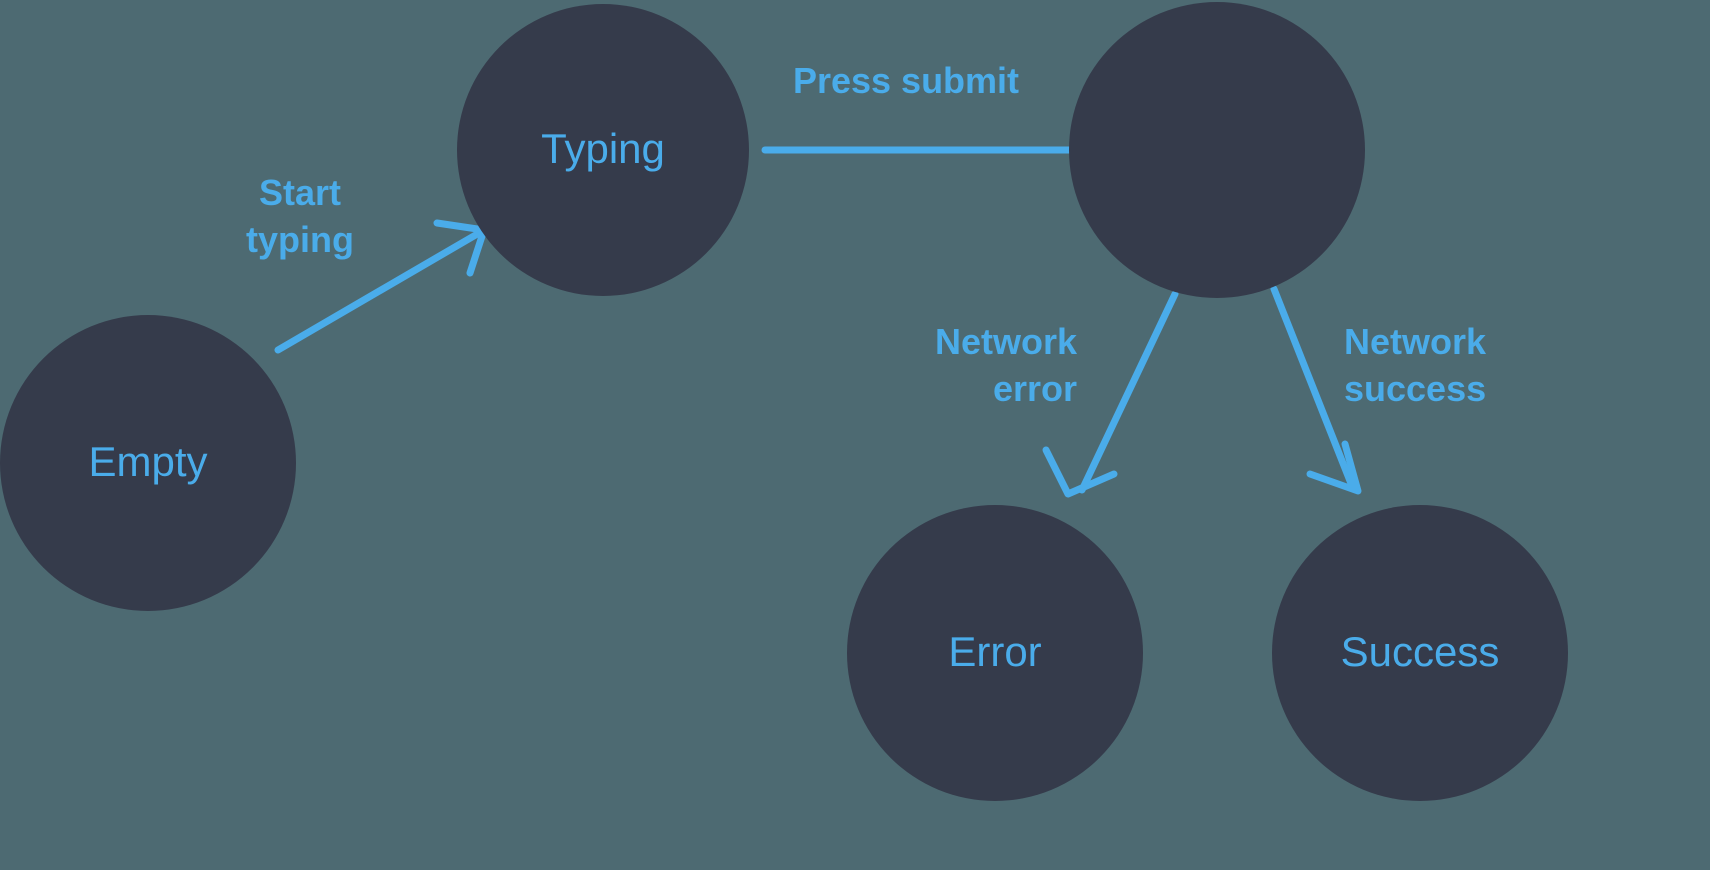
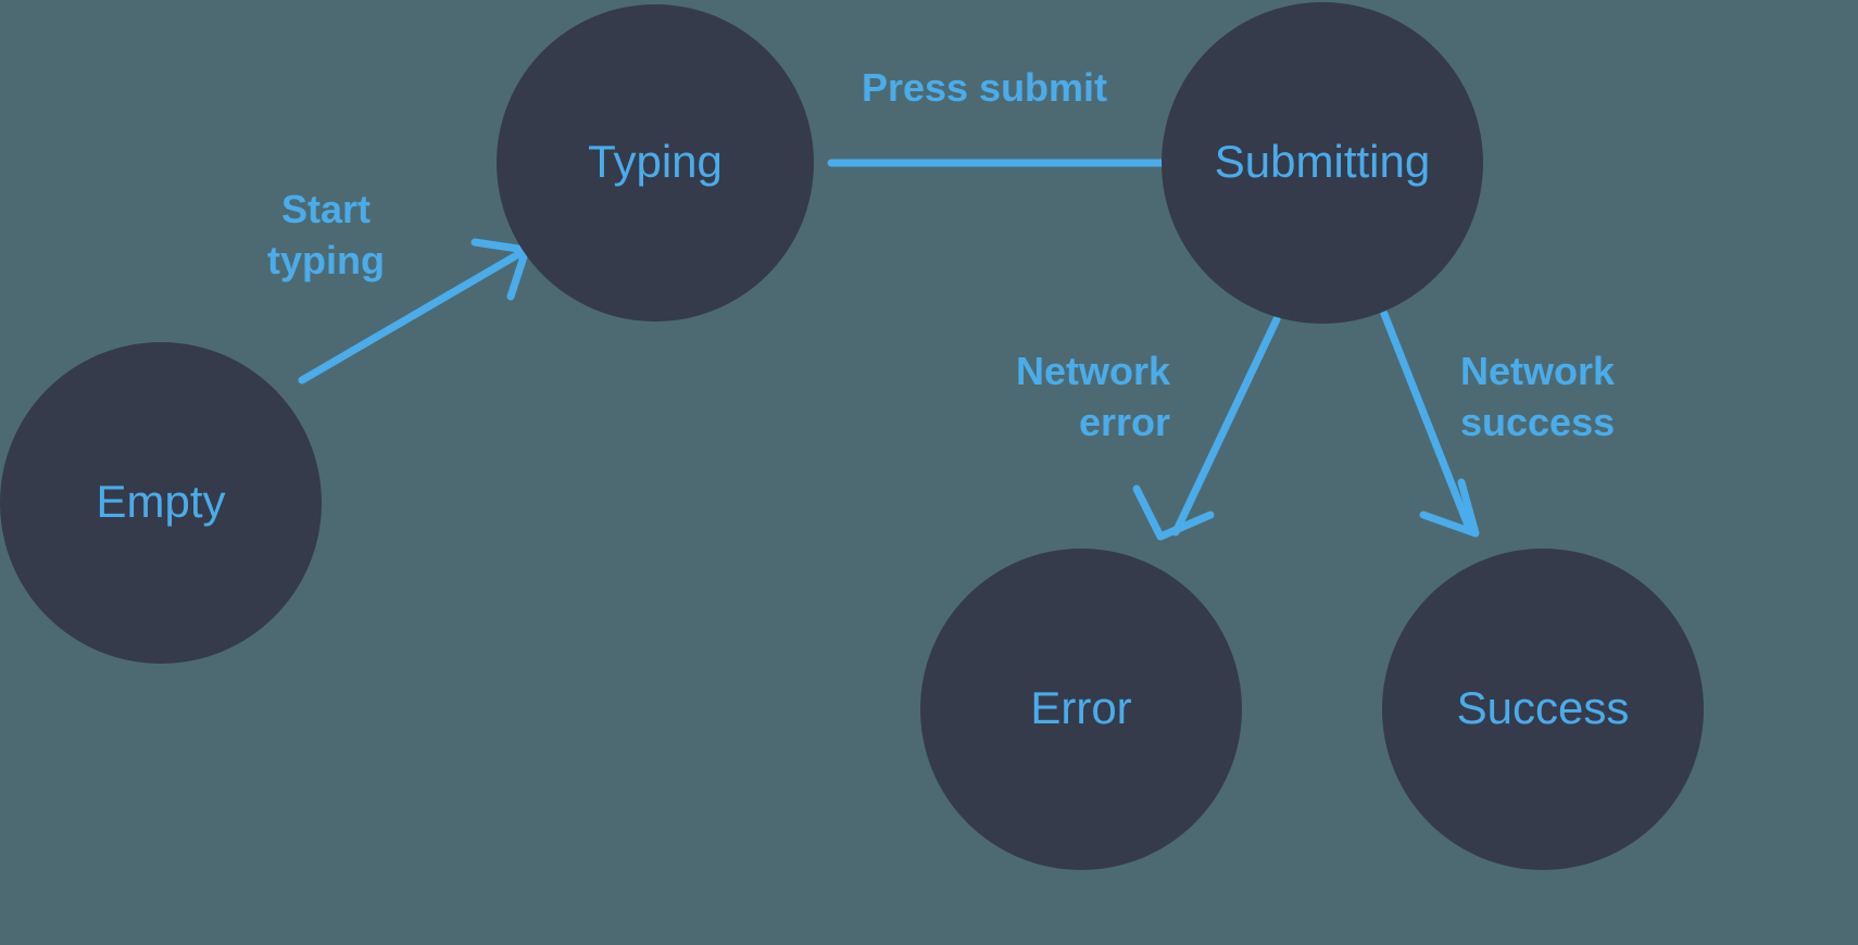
  Empty
  Typing
+ Submitting
  Error
  Success
  Start
  typing
  Press submit
  Network
  error
  Network
  success
